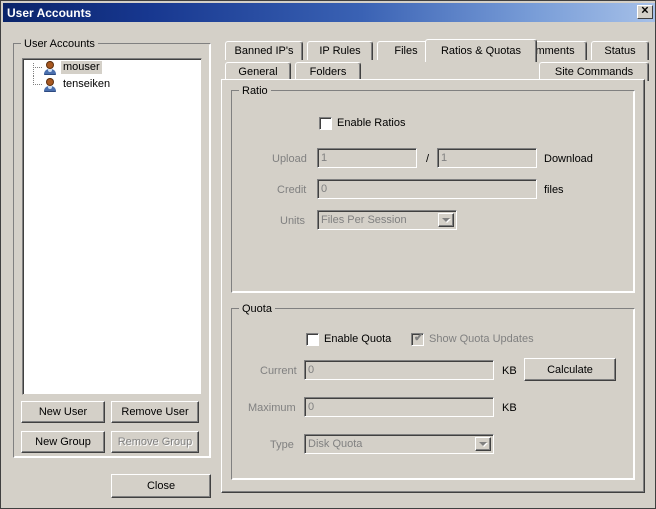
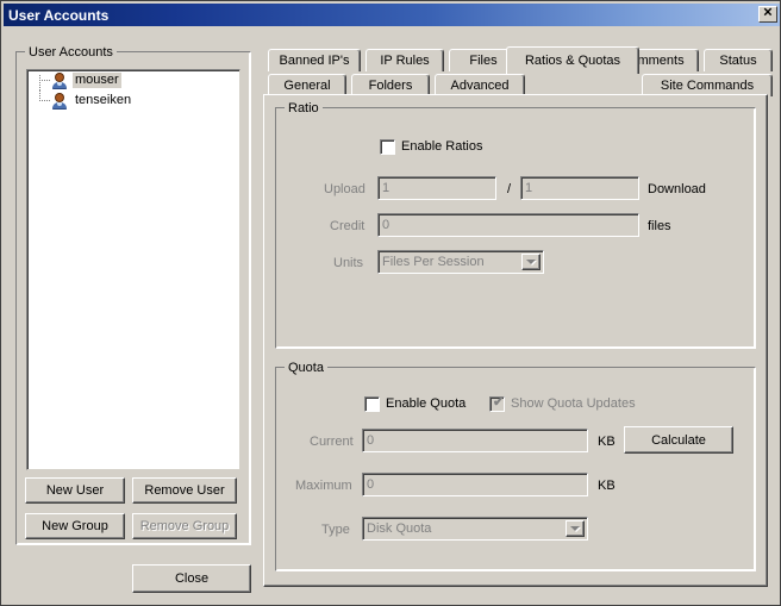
  User Accounts
  ✕
  User Accounts
  mouser
  tenseiken
  New User
  Remove User
  New Group
  Remove Group
  Close
  Banned IP's
  IP Rules
  Files
  mments
  Status
  General
  Folders
+ Advanced
  Ratios & Quotas
  Site Commands
  Ratio
  Enable Ratios
  Upload
  1
  /
  1
  Download
  Credit
  0
  files
  Units
  Files Per Session
  Quota
  Enable Quota
  ✔
  Show Quota Updates
  Current
  0
  KB
  Calculate
  Maximum
  0
  KB
  Type
  Disk Quota
